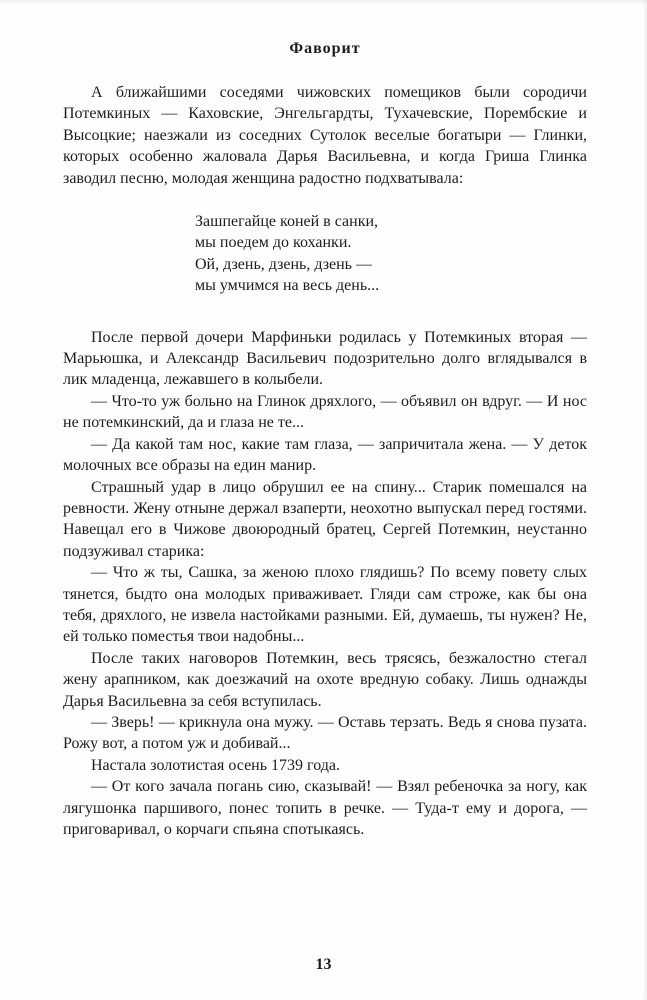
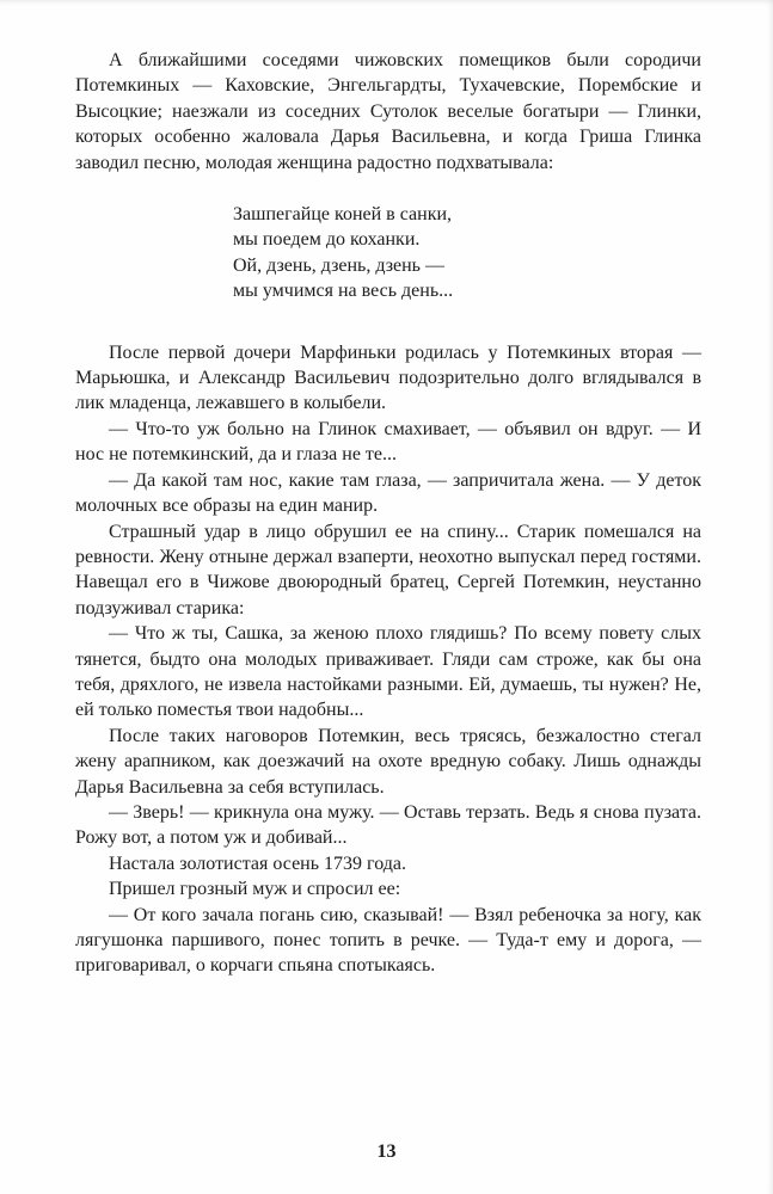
- Фаворит
  А ближайшими соседями чижовских помещиков были сородичи Потемкиных — Каховские, Энгельгардты, Тухачевские, Порембские и Высоцкие; наезжали из соседних Сутолок веселые богатыри — Глинки, которых особенно жаловала Дарья Васильевна, и когда Гриша Глинка заводил песню, молодая женщина радостно подхватывала:
  Зашпегайце коней в санки,
  мы поедем до коханки.
  Ой, дзень, дзень, дзень —
  мы умчимся на весь день...
  После первой дочери Марфиньки родилась у Потемкиных вторая — Марьюшка, и Александр Васильевич подозрительно долго вглядывался в лик младенца, лежавшего в колыбели.
- — Что-то уж больно на Глинок дряхлого, — объявил он вдруг. — И нос не потемкинский, да и глаза не те...
+ — Что-то уж больно на Глинок смахивает, — объявил он вдруг. — И нос не потемкинский, да и глаза не те...
  — Да какой там нос, какие там глаза, — запричитала жена. — У деток молочных все образы на един манир.
  Страшный удар в лицо обрушил ее на спину... Старик помешался на ревности. Жену отныне держал взаперти, неохотно выпускал перед гостями. Навещал его в Чижове двоюродный братец, Сергей Потемкин, неустанно подзуживал старика:
  — Что ж ты, Сашка, за женою плохо глядишь? По всему повету слых тянется, быдто она молодых приваживает. Гляди сам строже, как бы она тебя, дряхлого, не извела настойками разными. Ей, думаешь, ты нужен? Не, ей только поместья твои надобны...
  После таких наговоров Потемкин, весь трясясь, безжалостно стегал жену арапником, как доезжачий на охоте вредную собаку. Лишь однажды Дарья Васильевна за себя вступилась.
  — Зверь! — крикнула она мужу. — Оставь терзать. Ведь я снова пузата. Рожу вот, а потом уж и добивай...
  Настала золотистая осень 1739 года.
+ Пришел грозный муж и спросил ее:
  — От кого зачала погань сию, сказывай! — Взял ребеночка за ногу, как лягушонка паршивого, понес топить в речке. — Туда-т ему и дорога, — приговаривал, о корчаги спьяна спотыкаясь.
  13
